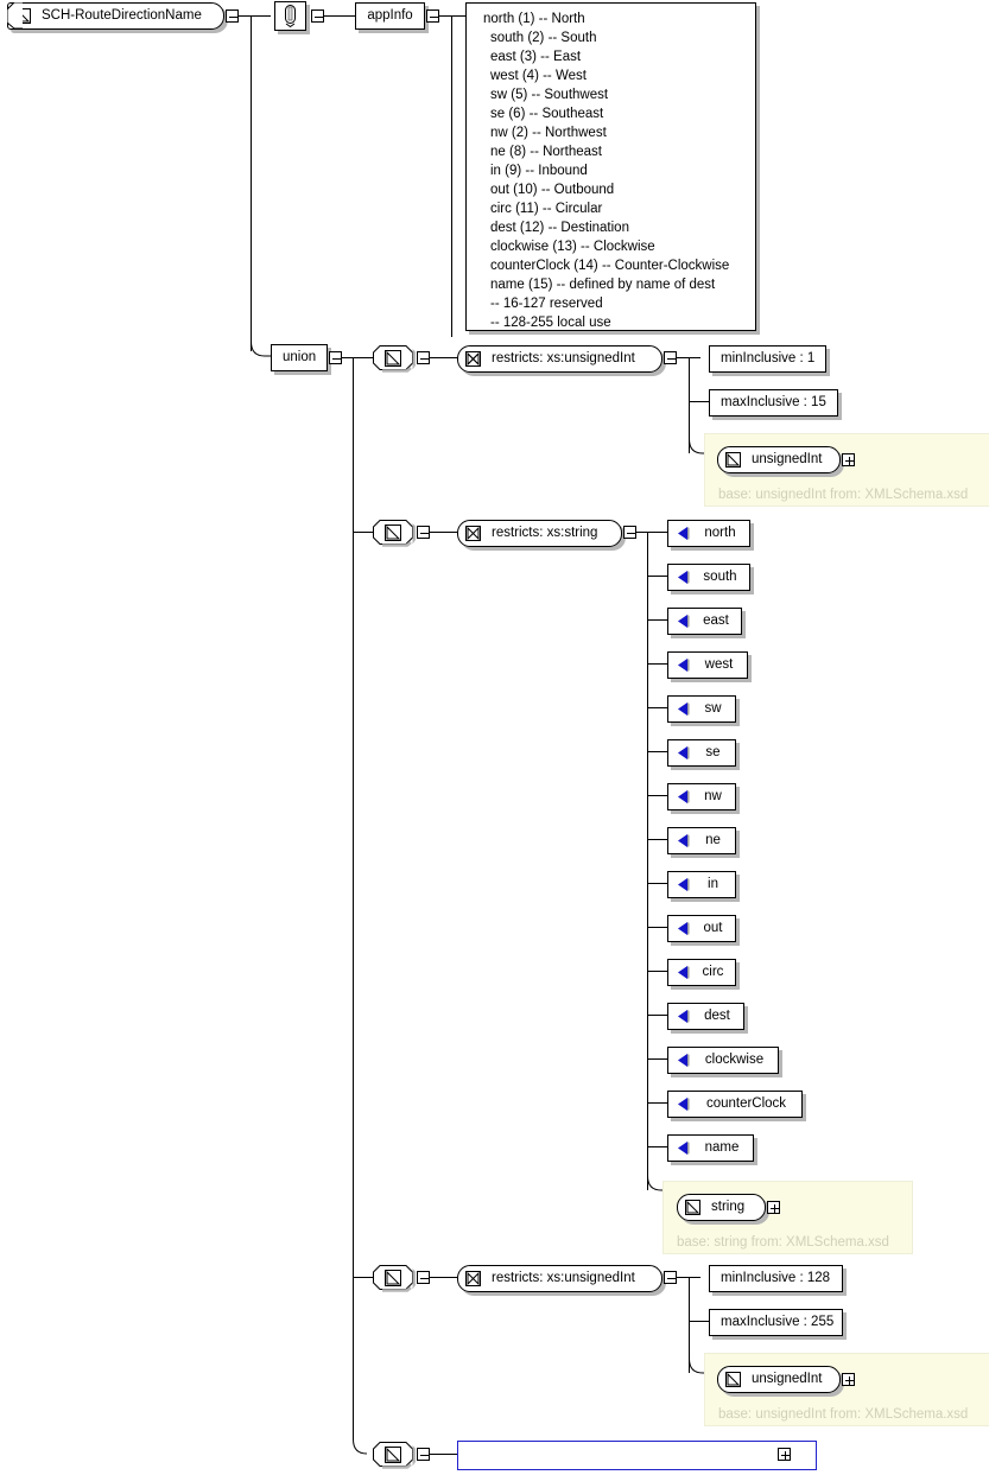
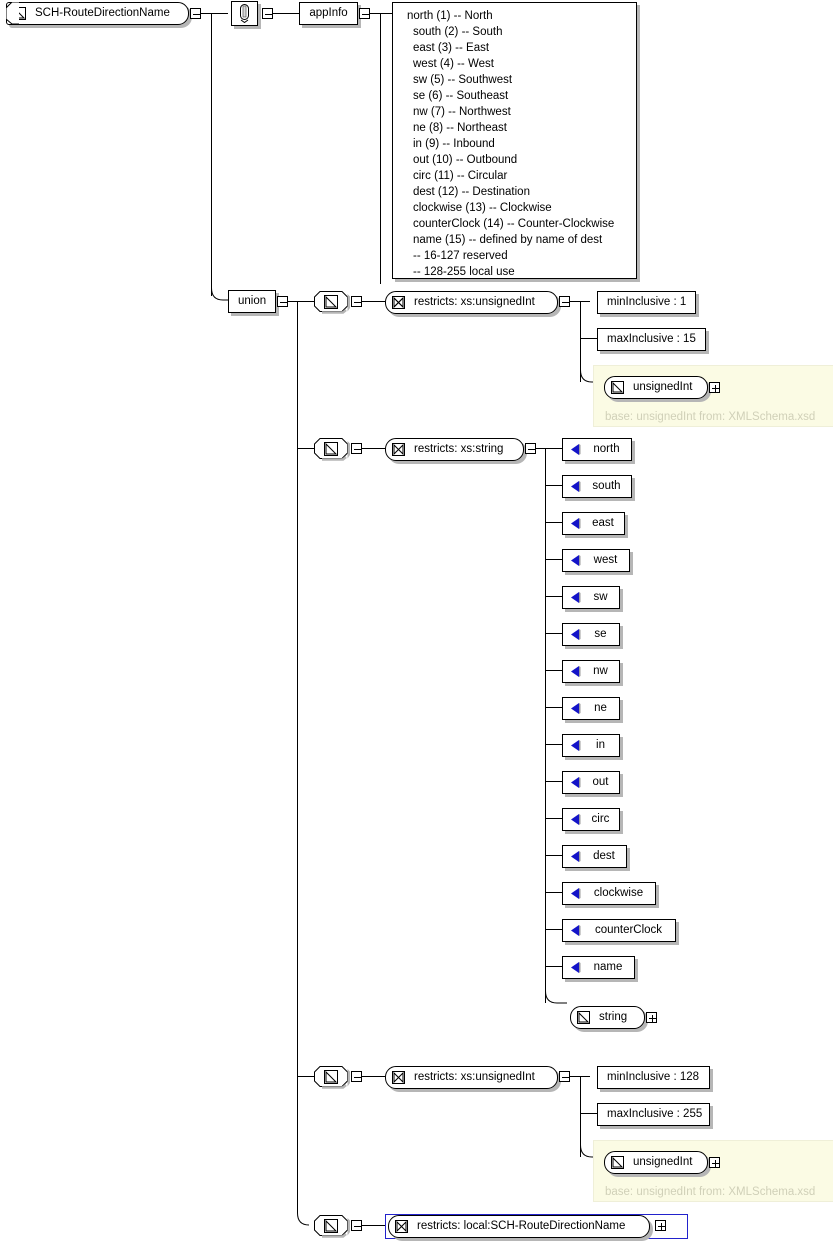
  SCH-RouteDirectionName
  appInfo
  north (1) -- North
  south (2) -- South
  east (3) -- East
  west (4) -- West
  sw (5) -- Southwest
  se (6) -- Southeast
- nw (2) -- Northwest
+ nw (7) -- Northwest
  ne (8) -- Northeast
  in (9) -- Inbound
  out (10) -- Outbound
  circ (11) -- Circular
  dest (12) -- Destination
  clockwise (13) -- Clockwise
  counterClock (14) -- Counter-Clockwise
  name (15) -- defined by name of dest
  -- 16-127 reserved
  -- 128-255 local use
  union
  restricts: xs:unsignedInt
  minInclusive : 1
  maxInclusive : 15
  base: unsignedInt from: XMLSchema.xsd
  unsignedInt
  restricts: xs:string
  north
  south
  east
  west
  sw
  se
  nw
  ne
  in
  out
  circ
  dest
  clockwise
  counterClock
  name
- base: string from: XMLSchema.xsd
  string
  restricts: xs:unsignedInt
  minInclusive : 128
  maxInclusive : 255
  base: unsignedInt from: XMLSchema.xsd
  unsignedInt
+ restricts: local:SCH-RouteDirectionName
